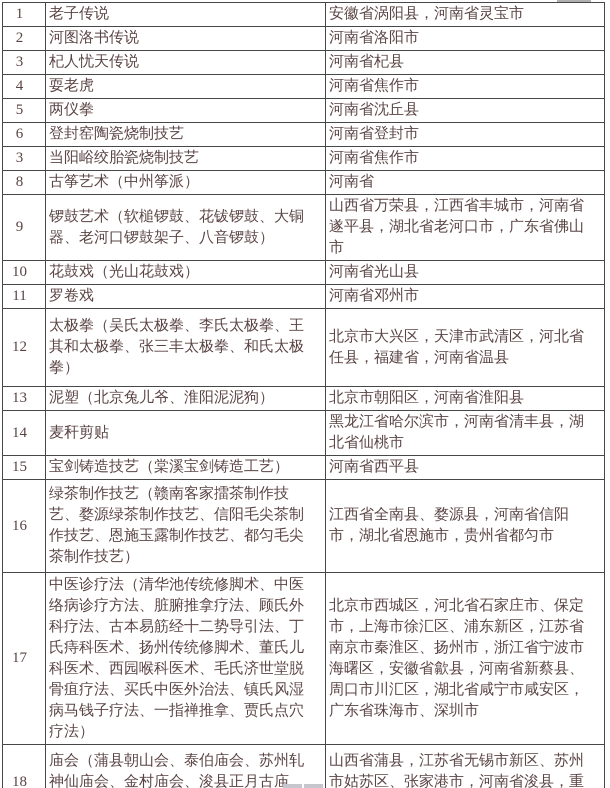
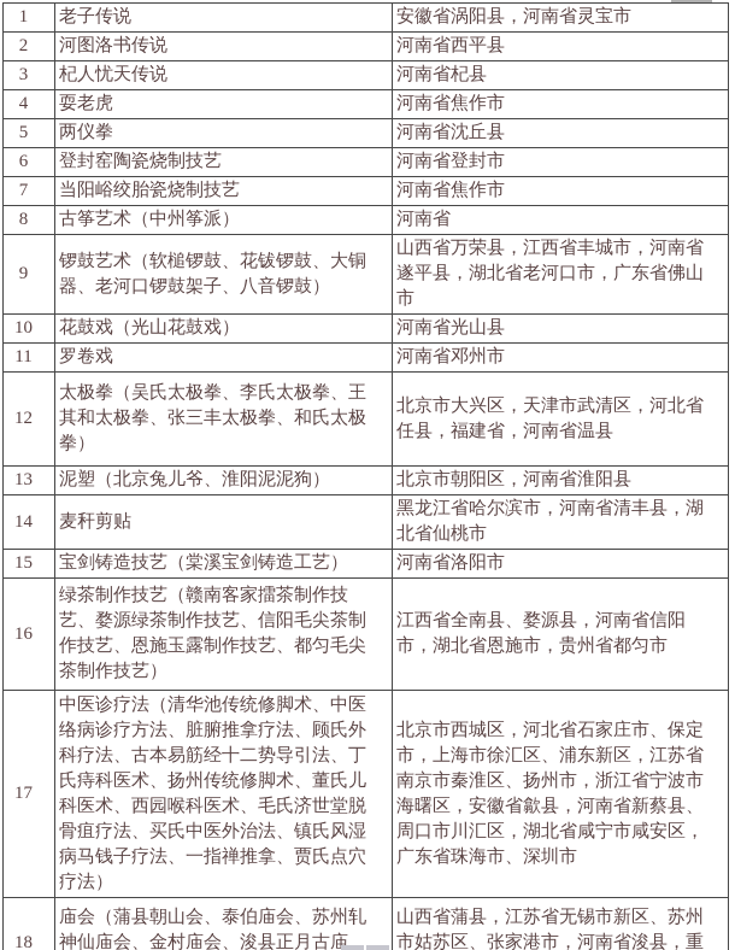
  1	老子传说	安徽省涡阳县，河南省灵宝市
- 2	河图洛书传说	河南省洛阳市
+ 2	河图洛书传说	河南省西平县
  3	杞人忧天传说	河南省杞县
  4	耍老虎	河南省焦作市
  5	两仪拳	河南省沈丘县
  6	登封窑陶瓷烧制技艺	河南省登封市
- 3	当阳峪绞胎瓷烧制技艺	河南省焦作市
+ 7	当阳峪绞胎瓷烧制技艺	河南省焦作市
  8	古筝艺术（中州筝派）	河南省
  9	锣鼓艺术（软槌锣鼓、花钹锣鼓、大铜器、老河口锣鼓架子、八音锣鼓）	山西省万荣县，江西省丰城市，河南省遂平县，湖北省老河口市，广东省佛山市
  10	花鼓戏（光山花鼓戏）	河南省光山县
  11	罗卷戏	河南省邓州市
  12	太极拳（吴氏太极拳、李氏太极拳、王其和太极拳、张三丰太极拳、和氏太极拳）	北京市大兴区，天津市武清区，河北省任县，福建省，河南省温县
  13	泥塑（北京兔儿爷、淮阳泥泥狗）	北京市朝阳区，河南省淮阳县
  14	麦秆剪贴	黑龙江省哈尔滨市，河南省清丰县，湖北省仙桃市
- 15	宝剑铸造技艺（棠溪宝剑铸造工艺）	河南省西平县
+ 15	宝剑铸造技艺（棠溪宝剑铸造工艺）	河南省洛阳市
  16	绿茶制作技艺（赣南客家擂茶制作技艺、婺源绿茶制作技艺、信阳毛尖茶制作技艺、恩施玉露制作技艺、都匀毛尖茶制作技艺）	江西省全南县、婺源县，河南省信阳市，湖北省恩施市，贵州省都匀市
  17	中医诊疗法（清华池传统修脚术、中医络病诊疗方法、脏腑推拿疗法、顾氏外科疗法、古本易筋经十二势导引法、丁氏痔科医术、扬州传统修脚术、董氏儿科医术、西园喉科医术、毛氏济世堂脱骨疽疗法、买氏中医外治法、镇氏风湿病马钱子疗法、一指禅推拿、贾氏点穴疗法）	北京市西城区，河北省石家庄市、保定市，上海市徐汇区、浦东新区，江苏省南京市秦淮区、扬州市，浙江省宁波市海曙区，安徽省歙县，河南省新蔡县、周口市川汇区，湖北省咸宁市咸安区，广东省珠海市、深圳市
  18	庙会（蒲县朝山会、泰伯庙会、苏州轧神仙庙会、金村庙会、浚县正月古庙	山西省蒲县，江苏省无锡市新区、苏州市姑苏区、张家港市，河南省浚县，重
